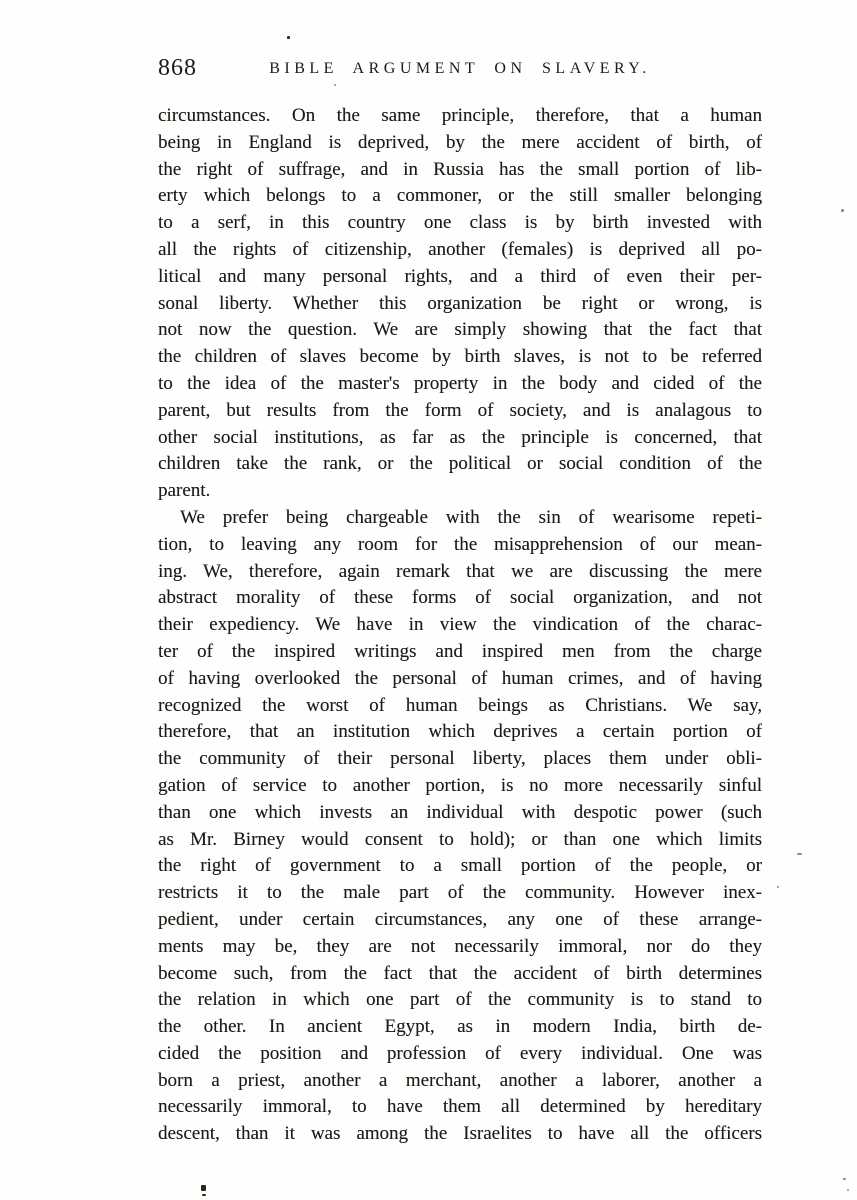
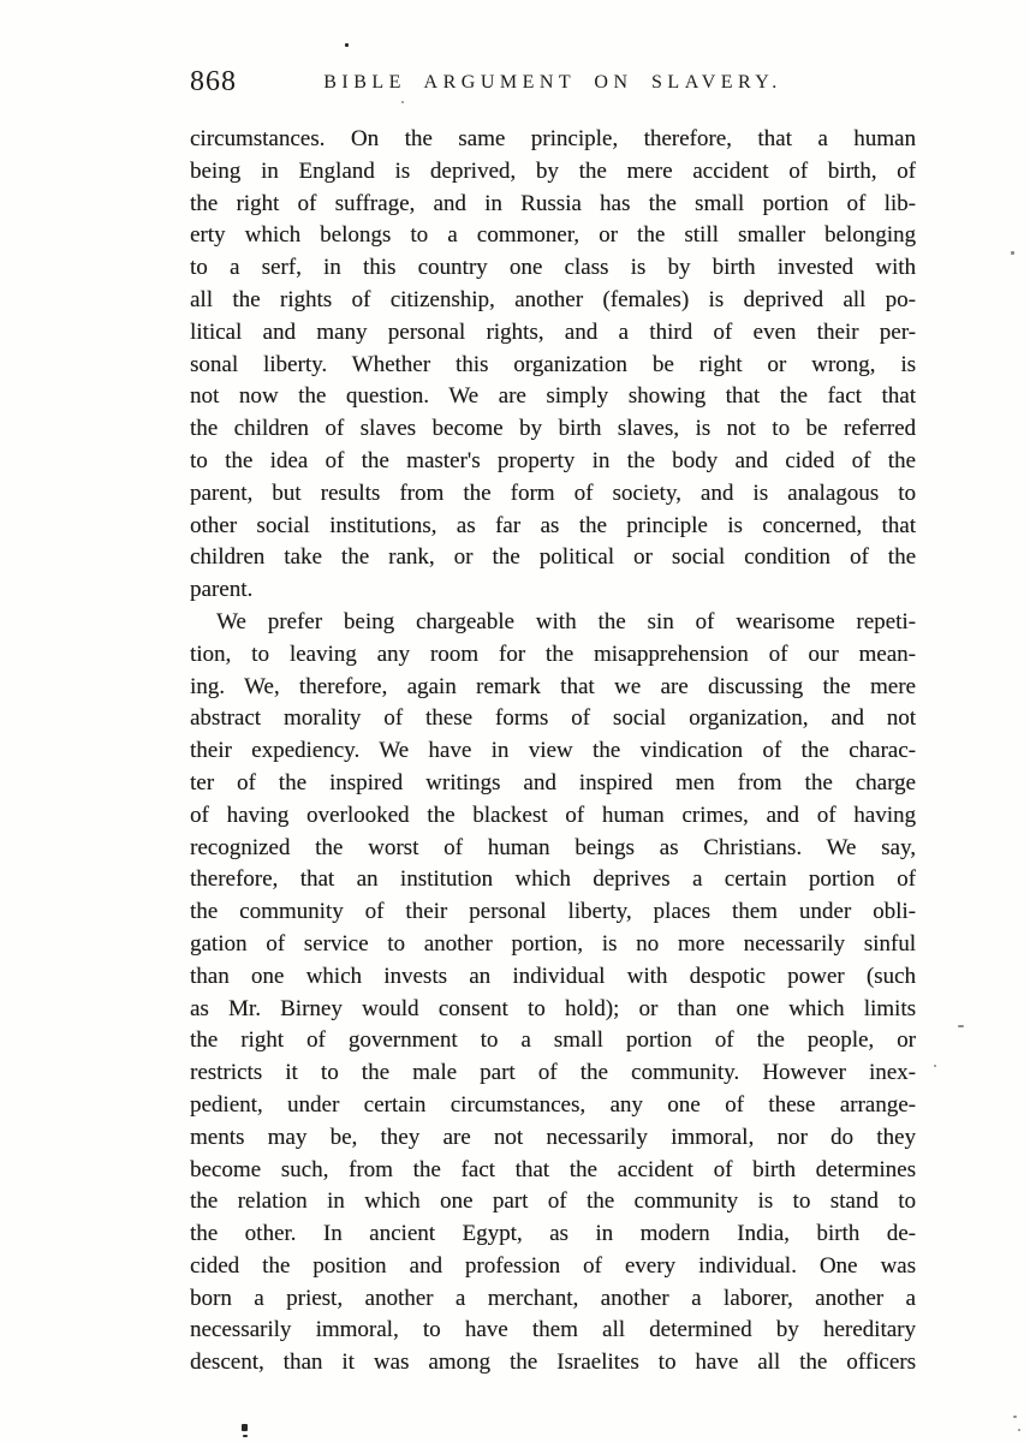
  868
  BIBLE ARGUMENT ON SLAVERY.
  circumstances. On the same principle, therefore, that a human
  being in England is deprived, by the mere accident of birth, of
  the right of suffrage, and in Russia has the small portion of lib-
  erty which belongs to a commoner, or the still smaller belonging
  to a serf, in this country one class is by birth invested with
  all the rights of citizenship, another (females) is deprived all po-
  litical and many personal rights, and a third of even their per-
  sonal liberty. Whether this organization be right or wrong, is
  not now the question. We are simply showing that the fact that
  the children of slaves become by birth slaves, is not to be referred
  to the idea of the master's property in the body and cided of the
  parent, but results from the form of society, and is analagous to
  other social institutions, as far as the principle is concerned, that
  children take the rank, or the political or social condition of the
  parent.
  We prefer being chargeable with the sin of wearisome repeti-
  tion, to leaving any room for the misapprehension of our mean-
  ing. We, therefore, again remark that we are discussing the mere
  abstract morality of these forms of social organization, and not
  their expediency. We have in view the vindication of the charac-
  ter of the inspired writings and inspired men from the charge
- of having overlooked the personal of human crimes, and of having
+ of having overlooked the blackest of human crimes, and of having
  recognized the worst of human beings as Christians. We say,
  therefore, that an institution which deprives a certain portion of
  the community of their personal liberty, places them under obli-
  gation of service to another portion, is no more necessarily sinful
  than one which invests an individual with despotic power (such
  as Mr. Birney would consent to hold); or than one which limits
  the right of government to a small portion of the people, or
  restricts it to the male part of the community. However inex-
  pedient, under certain circumstances, any one of these arrange-
  ments may be, they are not necessarily immoral, nor do they
  become such, from the fact that the accident of birth determines
  the relation in which one part of the community is to stand to
  the other. In ancient Egypt, as in modern India, birth de-
  cided the position and profession of every individual. One was
  born a priest, another a merchant, another a laborer, another a
  necessarily immoral, to have them all determined by hereditary
  descent, than it was among the Israelites to have all the officers
